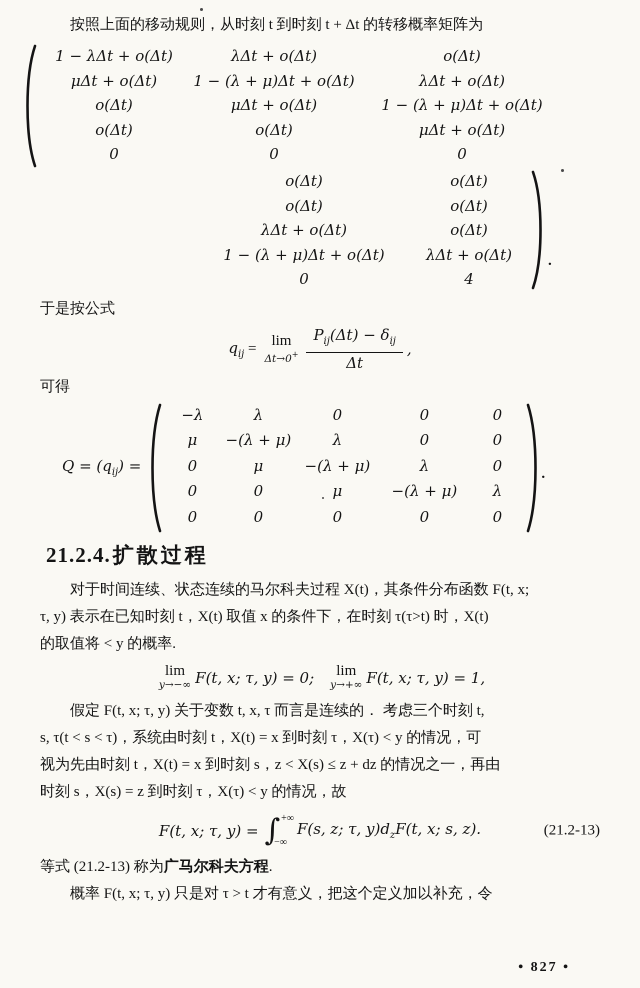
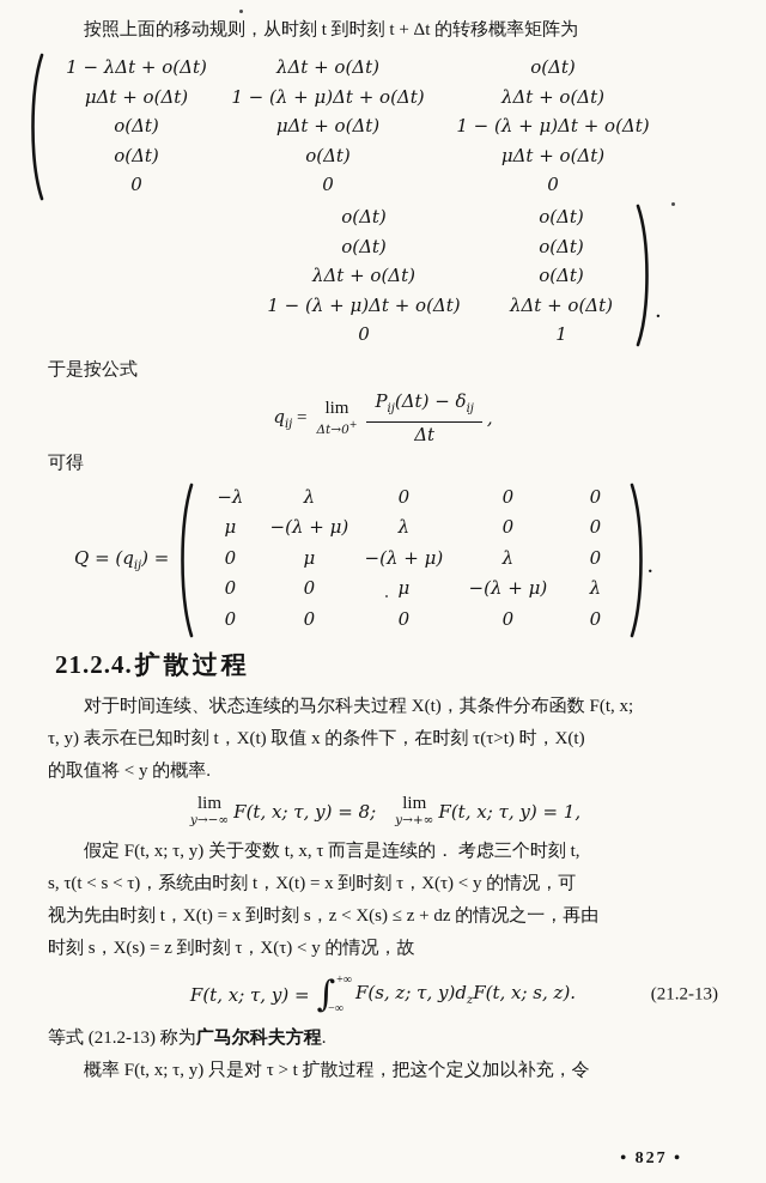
  按照上面的移动规则，从时刻 t 到时刻 t + Δt 的转移概率矩阵为
  1 − λΔt + o(Δt)
  λΔt + o(Δt)
  o(Δt)
  μΔt + o(Δt)
  1 − (λ + μ)Δt + o(Δt)
  λΔt + o(Δt)
  o(Δt)
  μΔt + o(Δt)
  1 − (λ + μ)Δt + o(Δt)
  o(Δt)
  o(Δt)
  μΔt + o(Δt)
  0
  0
  0
  o(Δt)
  o(Δt)
  o(Δt)
  o(Δt)
  λΔt + o(Δt)
  o(Δt)
  1 − (λ + μ)Δt + o(Δt)
  λΔt + o(Δt)
  0
- 4
+ 1
  .
  于是按公式
  qij =
  lim
  Δt→0+
  Pij(Δt) − δij
  Δt
  ,
  可得
  Q = (qij) =
  −λ
  λ
  0
  0
  0
  μ
  −(λ + μ)
  λ
  0
  0
  0
  μ
  −(λ + μ)
  λ
  0
  0
  0
  μ
  −(λ + μ)
  λ
  0
  0
  0
  0
  0
  .
  21.2.4.扩散过程
  对于时间连续、状态连续的马尔科夫过程 X(t)，其条件分布函数 F(t, x;
  τ, y) 表示在已知时刻 t，X(t) 取值 x 的条件下，在时刻 τ(τ>t) 时，X(t)
  的取值将 < y 的概率.
  lim
  y→−∞
- F(t, x; τ, y) = 0;
+ F(t, x; τ, y) = 8;
  lim
  y→+∞
  F(t, x; τ, y) = 1,
  假定 F(t, x; τ, y) 关于变数 t, x, τ 而言是连续的． 考虑三个时刻 t,
  s, τ(t < s < τ)，系统由时刻 t，X(t) = x 到时刻 τ，X(τ) < y 的情况，可
  视为先由时刻 t，X(t) = x 到时刻 s，z < X(s) ≤ z + dz 的情况之一，再由
  时刻 s，X(s) = z 到时刻 τ，X(τ) < y 的情况，故
  F(t, x; τ, y) =
  ∫
  +∞
  −∞
  F(s, z; τ, y)dzF(t, x; s, z).
  (21.2-13)
  等式 (21.2-13) 称为广马尔科夫方程.
- 概率 F(t, x; τ, y) 只是对 τ > t 才有意义，把这个定义加以补充，令
+ 概率 F(t, x; τ, y) 只是对 τ > t 扩散过程，把这个定义加以补充，令
  • 827 •
